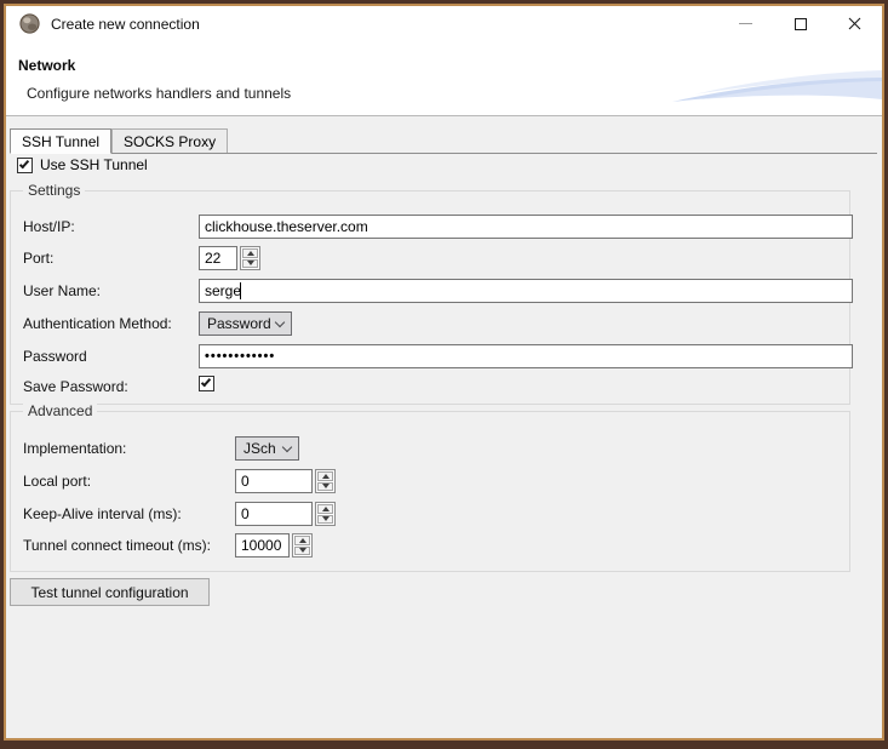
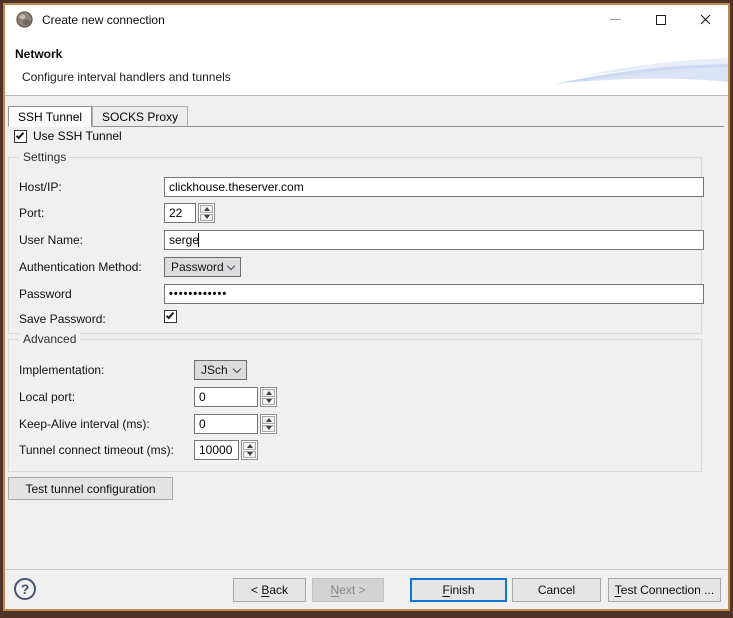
  Create new connection
  Network
- Configure networks handlers and tunnels
+ Configure interval handlers and tunnels
  SSH Tunnel
  SOCKS Proxy
  Use SSH Tunnel
  Settings
  Host/IP:
  clickhouse.theserver.com
  Port:
  22
  User Name:
  serge
  Authentication Method:
  Password
  Password
  ••••••••••••
  Save Password:
  Advanced
  Implementation:
  JSch
  Local port:
  0
  Keep-Alive interval (ms):
  0
  Tunnel connect timeout (ms):
  10000
  Test tunnel configuration
+ ?
+ < Back
+ Next >
+ Finish
+ Cancel
+ Test Connection ...
